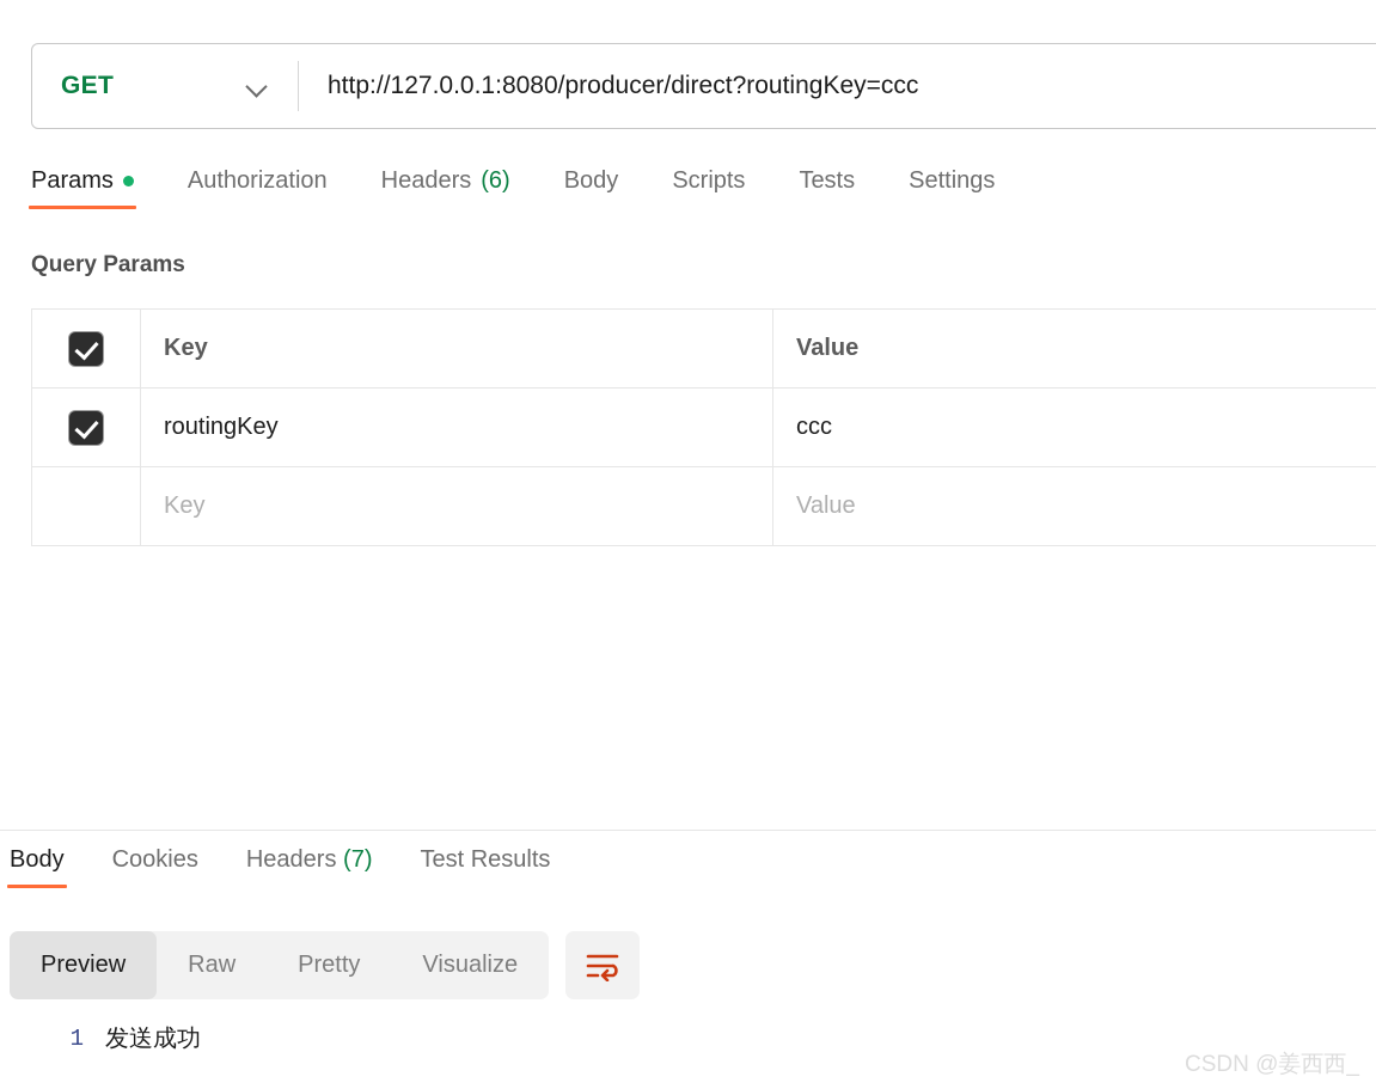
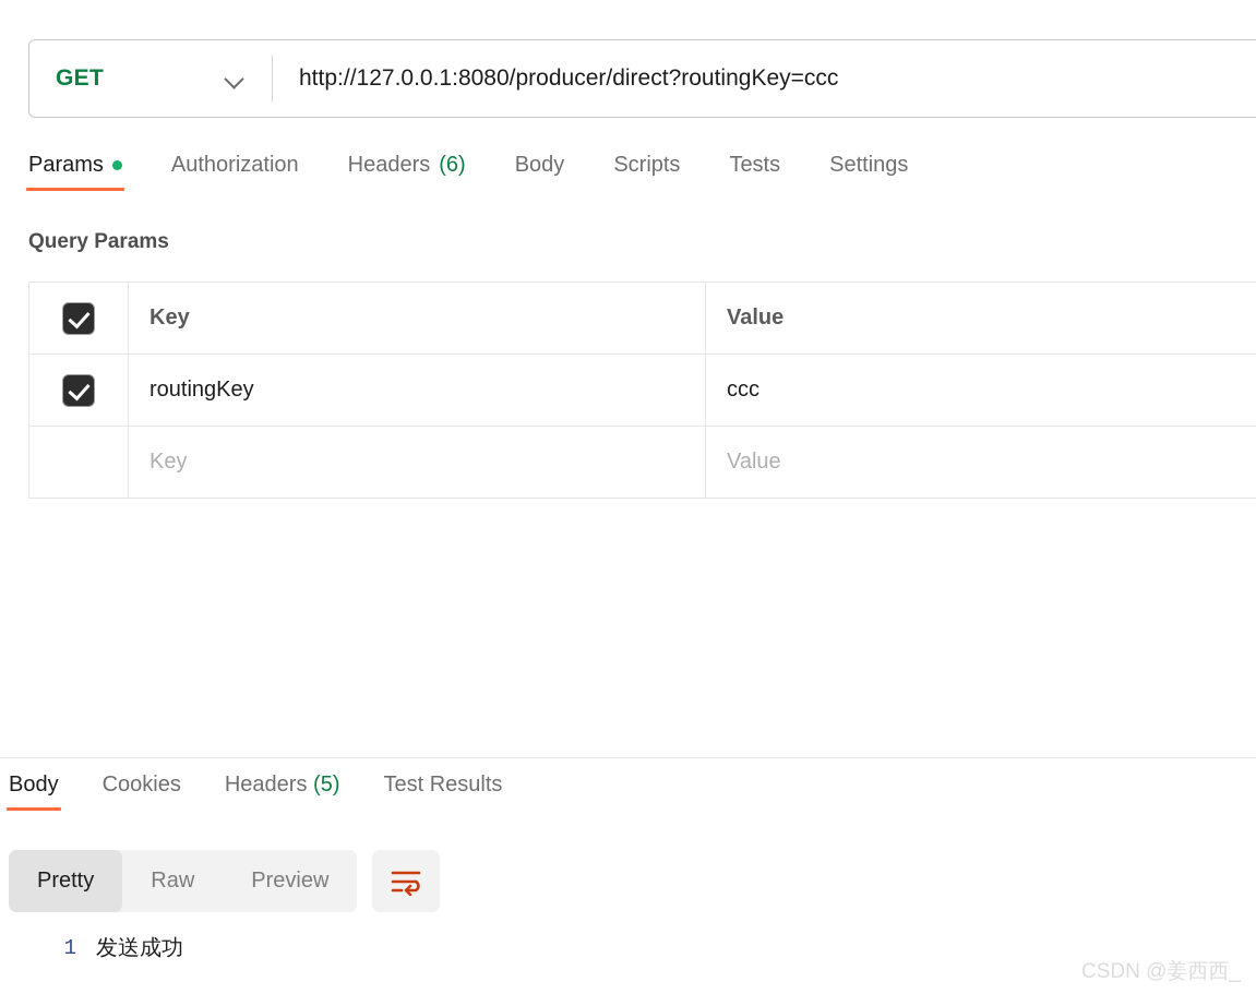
  GET
  http://127.0.0.1:8080/producer/direct?routingKey=ccc
  Params
  Authorization
  Headers
  (6)
  Body
  Scripts
  Tests
  Settings
  Query Params
  Key
  Value
  routingKey
  ccc
  Key
  Value
  Body
  Cookies
- Headers (7)
+ Headers (5)
  Test Results
- Preview
+ Pretty
  Raw
- Pretty
+ Preview
- Visualize
  1
  发送成功
  CSDN @姜西西_
